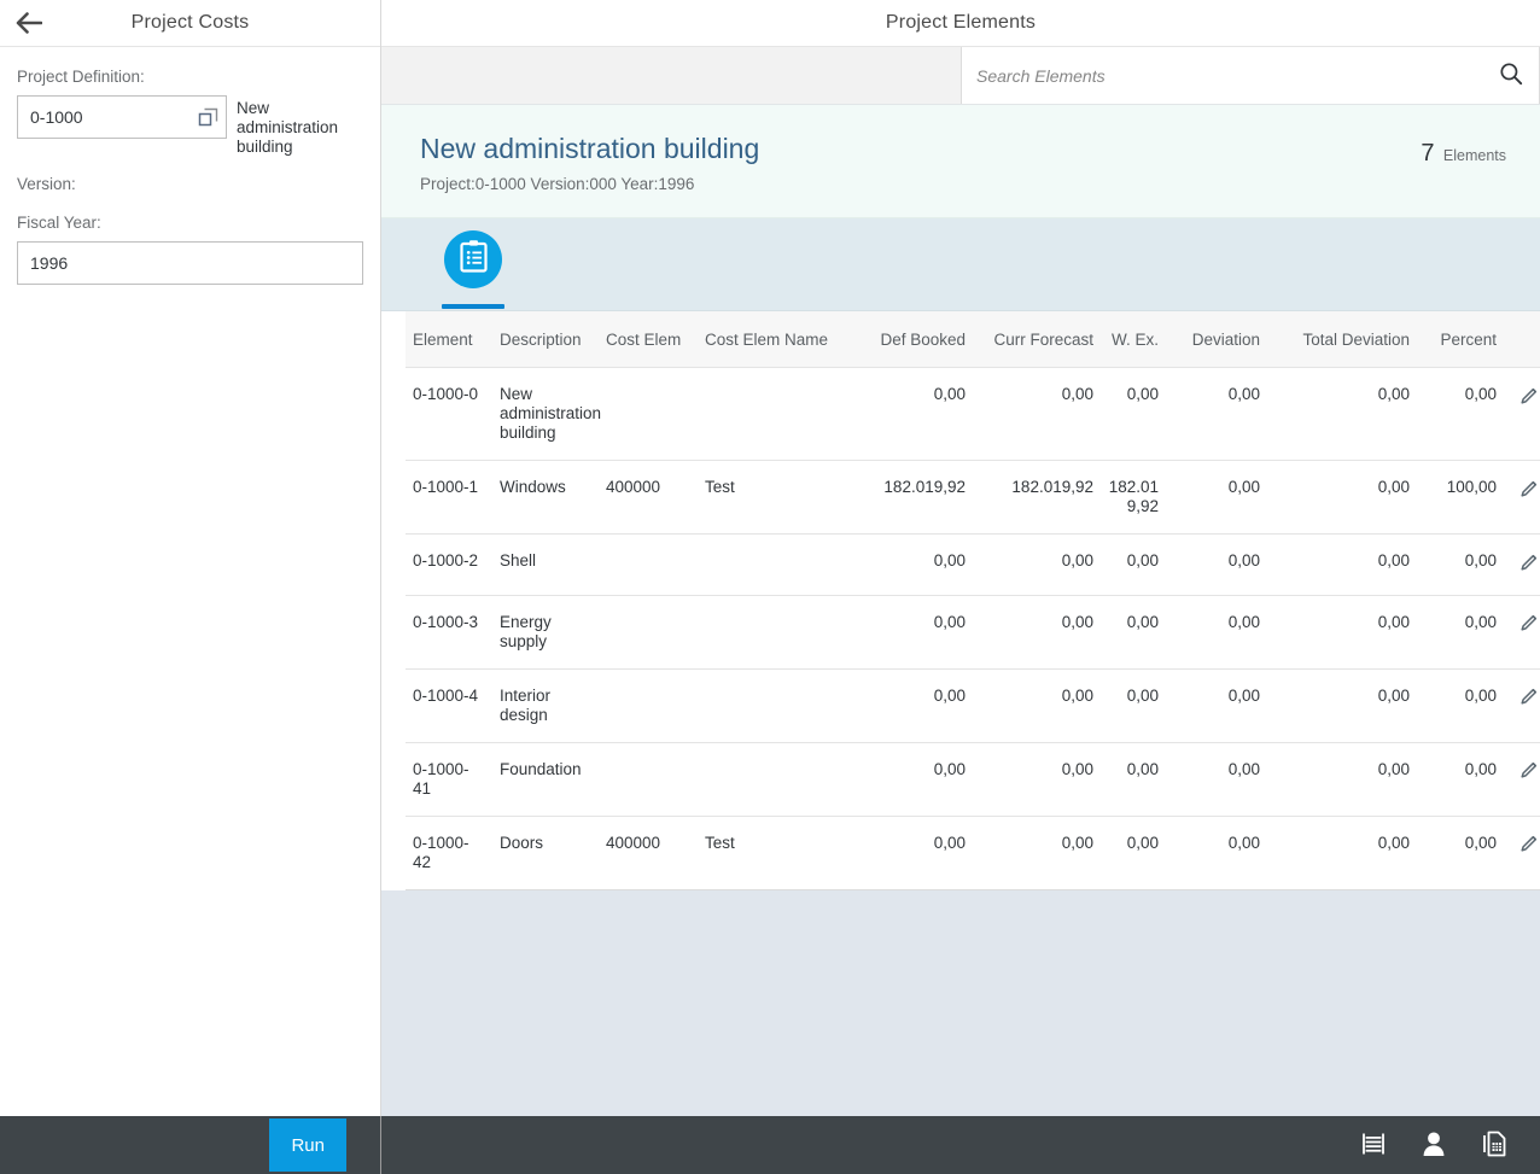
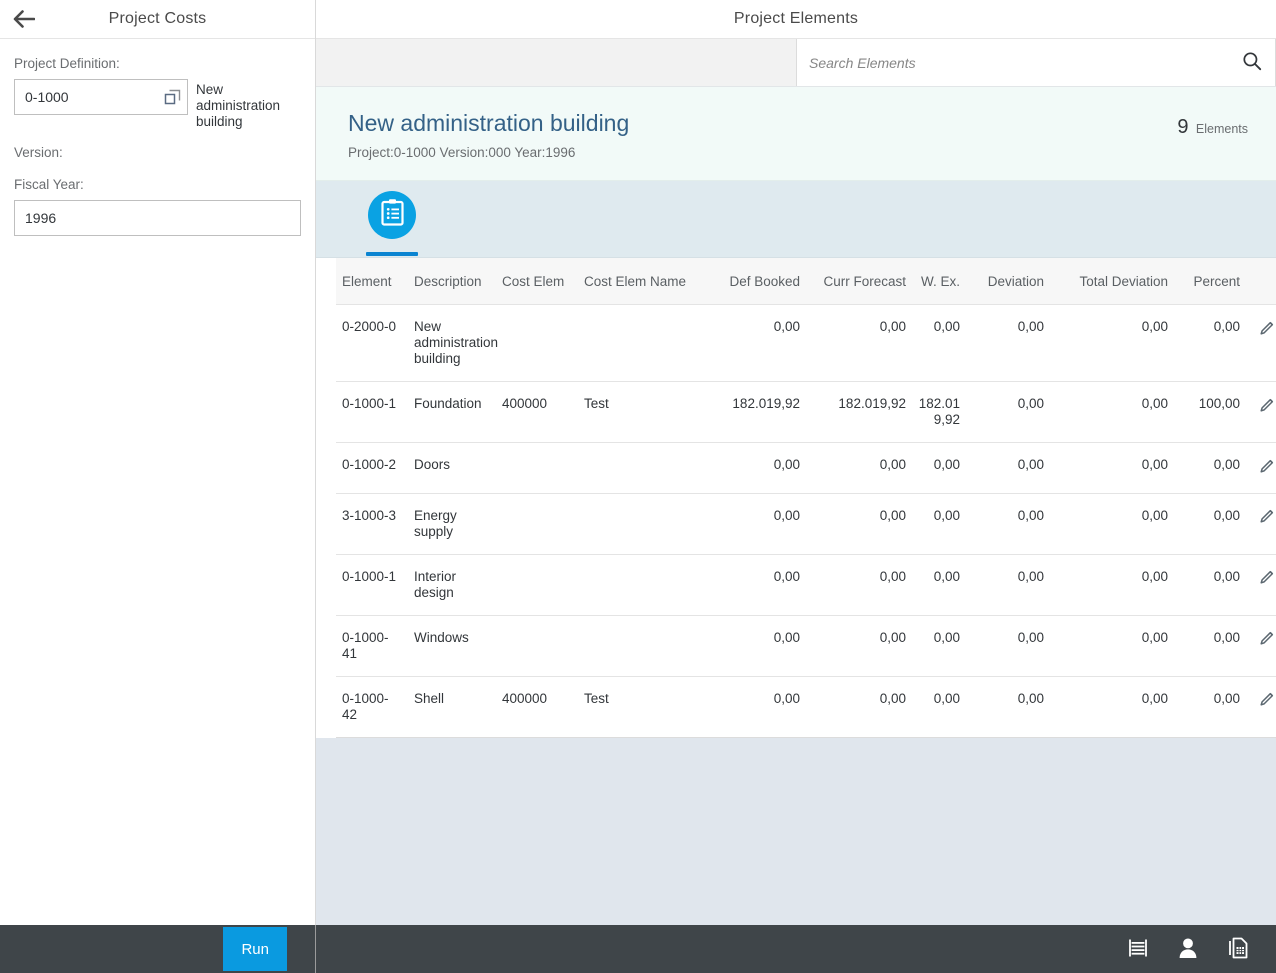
  Project Costs
  Project Definition:
  0-1000
  New administration building
  Version:
  Fiscal Year:
  1996
  Project Elements
  Search Elements
  New administration building
  Project:0-1000 Version:000 Year:1996
- 7 Elements
+ 9 Elements
  Element	Description	Cost Elem	Cost Elem Name	Def Booked	Curr Forecast	W. Ex.	Deviation	Total Deviation	Percent
- 0-1000-0	New administration building			0,00	0,00	0,00	0,00	0,00	0,00
+ 0-2000-0	New administration building			0,00	0,00	0,00	0,00	0,00	0,00
- 0-1000-1	Windows	400000	Test	182.019,92	182.019,92	182.019,92	0,00	0,00	100,00
+ 0-1000-1	Foundation	400000	Test	182.019,92	182.019,92	182.019,92	0,00	0,00	100,00
- 0-1000-2	Shell			0,00	0,00	0,00	0,00	0,00	0,00
+ 0-1000-2	Doors			0,00	0,00	0,00	0,00	0,00	0,00
- 0-1000-3	Energy supply			0,00	0,00	0,00	0,00	0,00	0,00
+ 3-1000-3	Energy supply			0,00	0,00	0,00	0,00	0,00	0,00
- 0-1000-4	Interior design			0,00	0,00	0,00	0,00	0,00	0,00
+ 0-1000-1	Interior design			0,00	0,00	0,00	0,00	0,00	0,00
- 0-1000-41	Foundation			0,00	0,00	0,00	0,00	0,00	0,00
+ 0-1000-41	Windows			0,00	0,00	0,00	0,00	0,00	0,00
- 0-1000-42	Doors	400000	Test	0,00	0,00	0,00	0,00	0,00	0,00
+ 0-1000-42	Shell	400000	Test	0,00	0,00	0,00	0,00	0,00	0,00
  Run
